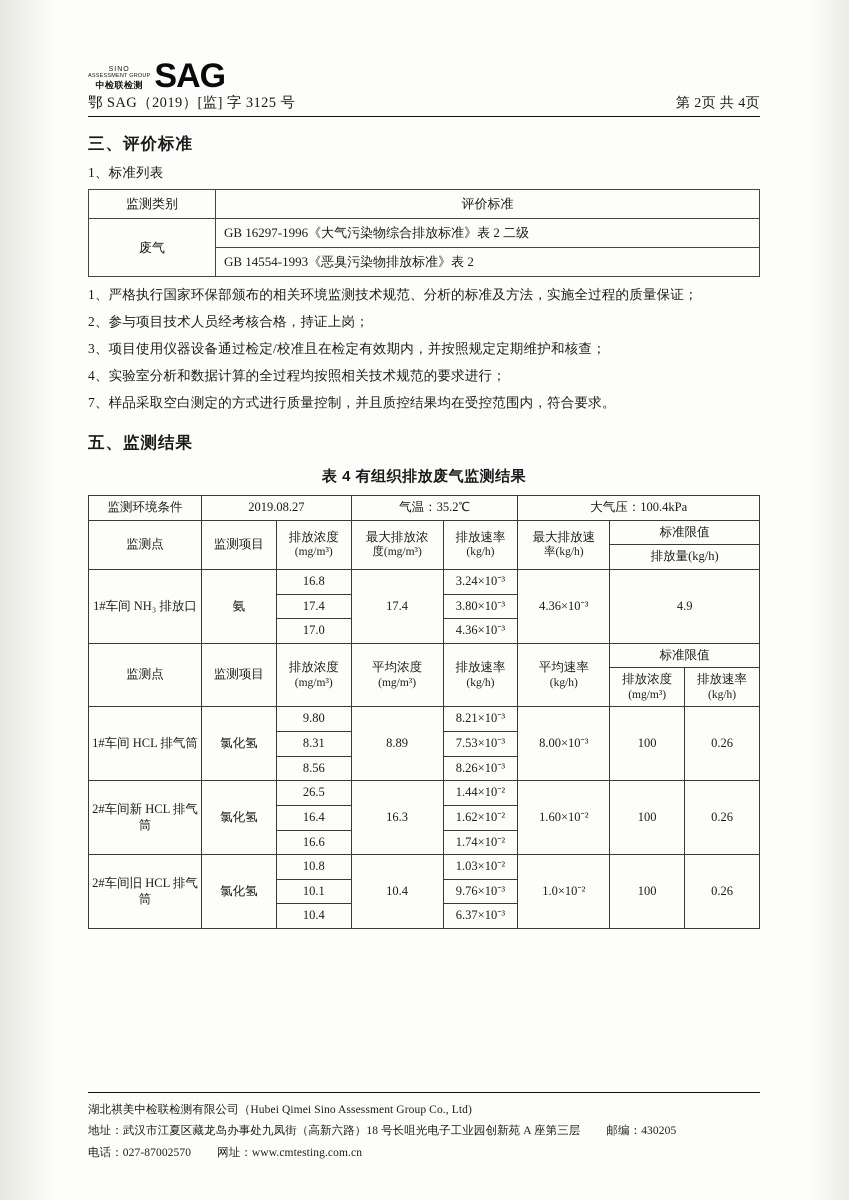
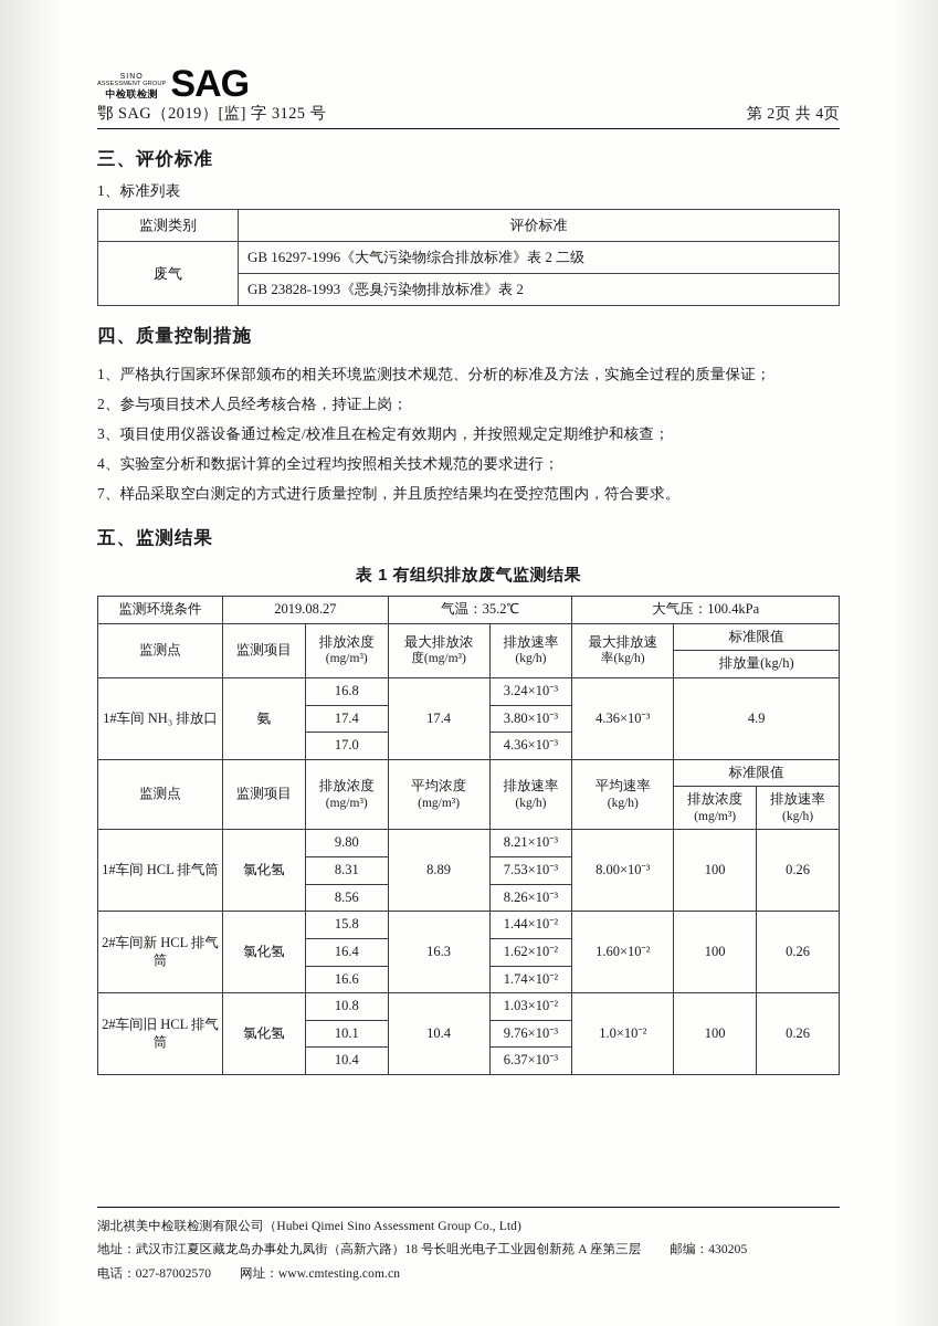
  中检联检测
  SAG
  鄂 SAG（2019）[监] 字 3125 号
  第 2页 共 4页
  三、评价标准
  1、标准列表
  监测类别	评价标准
  废气	GB 16297-1996《大气污染物综合排放标准》表 2 二级
- GB 14554-1993《恶臭污染物排放标准》表 2
+ GB 23828-1993《恶臭污染物排放标准》表 2
+ 四、质量控制措施
  1、严格执行国家环保部颁布的相关环境监测技术规范、分析的标准及方法，实施全过程的质量保证；
  2、参与项目技术人员经考核合格，持证上岗；
  3、项目使用仪器设备通过检定/校准且在检定有效期内，并按照规定定期维护和核查；
  4、实验室分析和数据计算的全过程均按照相关技术规范的要求进行；
  7、样品采取空白测定的方式进行质量控制，并且质控结果均在受控范围内，符合要求。
  五、监测结果
- 表 4 有组织排放废气监测结果
+ 表 1 有组织排放废气监测结果
  监测环境条件	2019.08.27	气温：35.2℃	大气压：100.4kPa
  监测点	监测项目	排放浓度 (mg/m³)	最大排放浓 度(mg/m³)	排放速率 (kg/h)	最大排放速 率(kg/h)	标准限值
  排放量(kg/h)
  1#车间 NH₃ 排放口	氨	16.8	17.4	3.24×10⁻³	4.36×10⁻³	4.9
  17.4	3.80×10⁻³
  17.0	4.36×10⁻³
  监测点	监测项目	排放浓度 (mg/m³)	平均浓度 (mg/m³)	排放速率 (kg/h)	平均速率 (kg/h)	标准限值
  排放浓度 (mg/m³)	排放速率 (kg/h)
  1#车间 HCL 排气筒	氯化氢	9.80	8.89	8.21×10⁻³	8.00×10⁻³	100	0.26
  8.31	7.53×10⁻³
  8.56	8.26×10⁻³
- 2#车间新 HCL 排气筒	氯化氢	26.5	16.3	1.44×10⁻²	1.60×10⁻²	100	0.26
+ 2#车间新 HCL 排气筒	氯化氢	15.8	16.3	1.44×10⁻²	1.60×10⁻²	100	0.26
  16.4	1.62×10⁻²
  16.6	1.74×10⁻²
  2#车间旧 HCL 排气筒	氯化氢	10.8	10.4	1.03×10⁻²	1.0×10⁻²	100	0.26
  10.1	9.76×10⁻³
  10.4	6.37×10⁻³
  湖北祺美中检联检测有限公司（Hubei Qimei Sino Assessment Group Co., Ltd)
  地址：武汉市江夏区藏龙岛办事处九凤街（高新六路）18 号长咀光电子工业园创新苑 A 座第三层 邮编：430205
  电话：027-87002570 网址：www.cmtesting.com.cn
